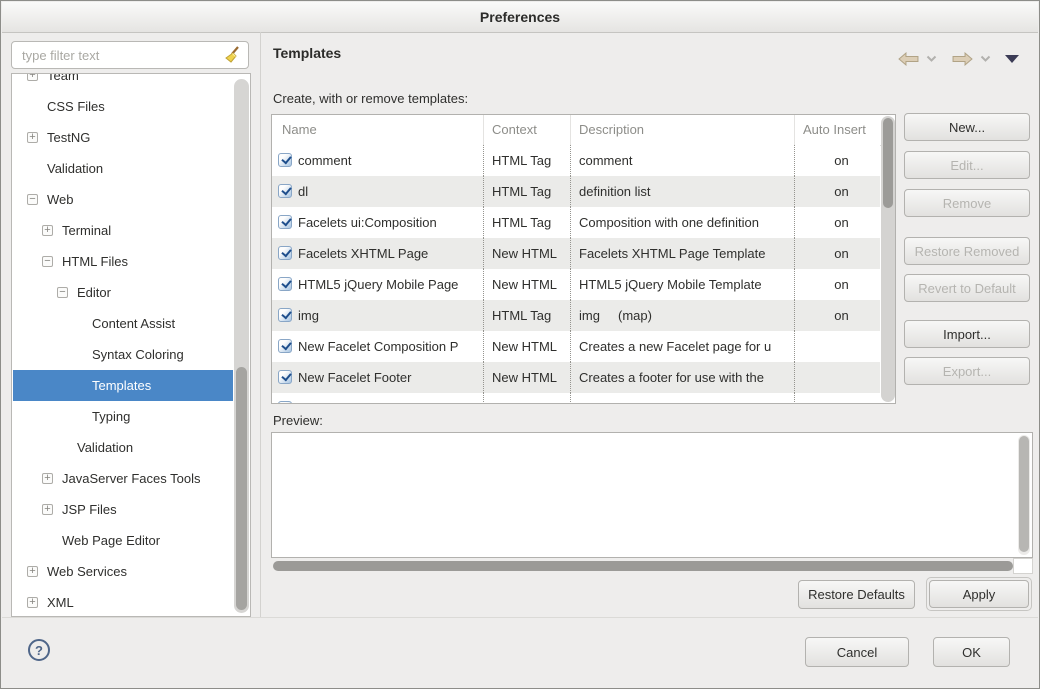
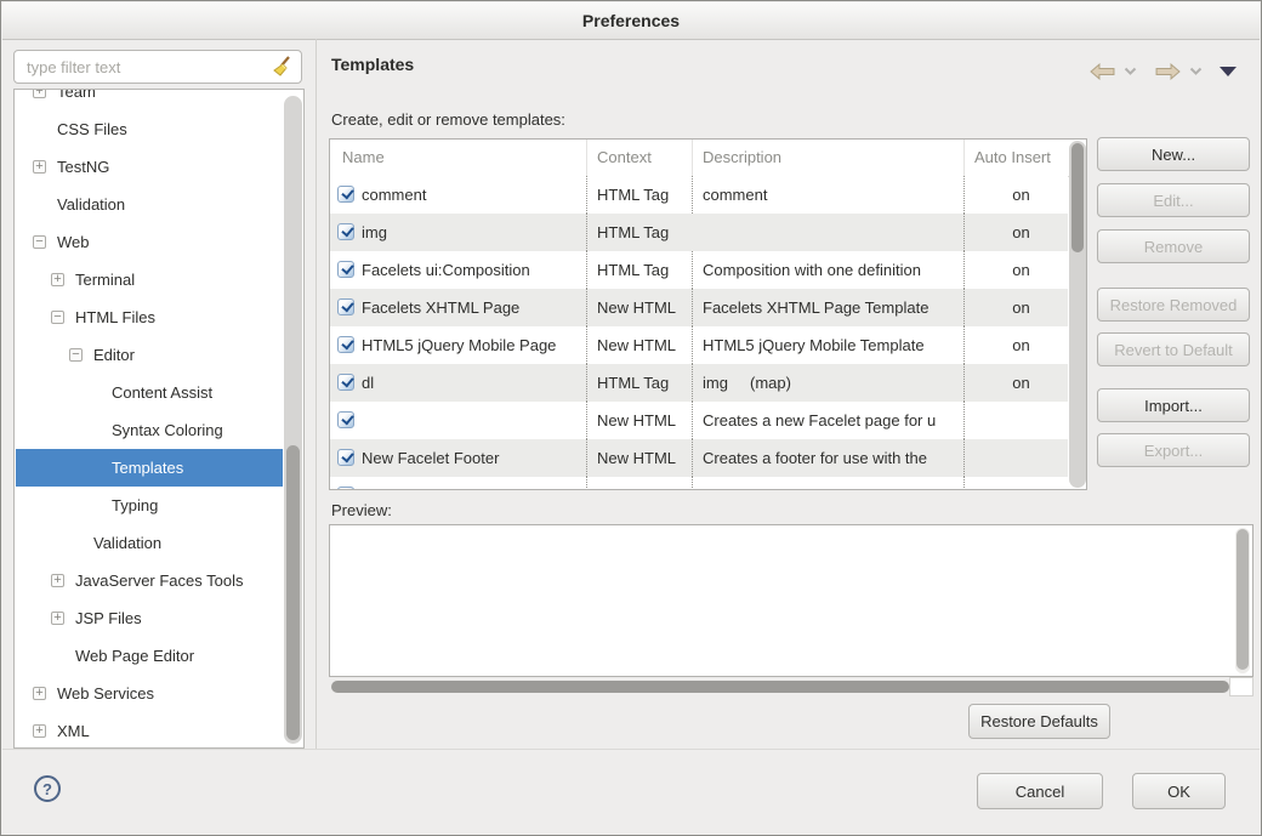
  Preferences
  type filter text
  +
  Team
  CSS Files
  +
  TestNG
  Validation
  −
  Web
  +
  Terminal
  −
  HTML Files
  −
  Editor
  Content Assist
  Syntax Coloring
  Templates
  Typing
  Validation
  +
  JavaServer Faces Tools
  +
  JSP Files
  Web Page Editor
  +
  Web Services
  +
  XML
  Templates
- Create, with or remove templates:
+ Create, edit or remove templates:
  Name
  Context
  Description
  Auto Insert
  comment
  HTML Tag
  comment
  on
- dl
+ img
  HTML Tag
- definition list
  on
  Facelets ui:Composition
  HTML Tag
  Composition with one definition
  on
  Facelets XHTML Page
  New HTML
  Facelets XHTML Page Template
  on
  HTML5 jQuery Mobile Page
  New HTML
  HTML5 jQuery Mobile Template
  on
- img
+ dl
  HTML Tag
  img (map)
  on
- New Facelet Composition P
  New HTML
  Creates a new Facelet page for u
  New Facelet Footer
  New HTML
  Creates a footer for use with the
  New...
  Edit...
  Remove
  Restore Removed
  Revert to Default
  Import...
  Export...
  Preview:
  Restore Defaults
- Apply
  ?
  Cancel
  OK
